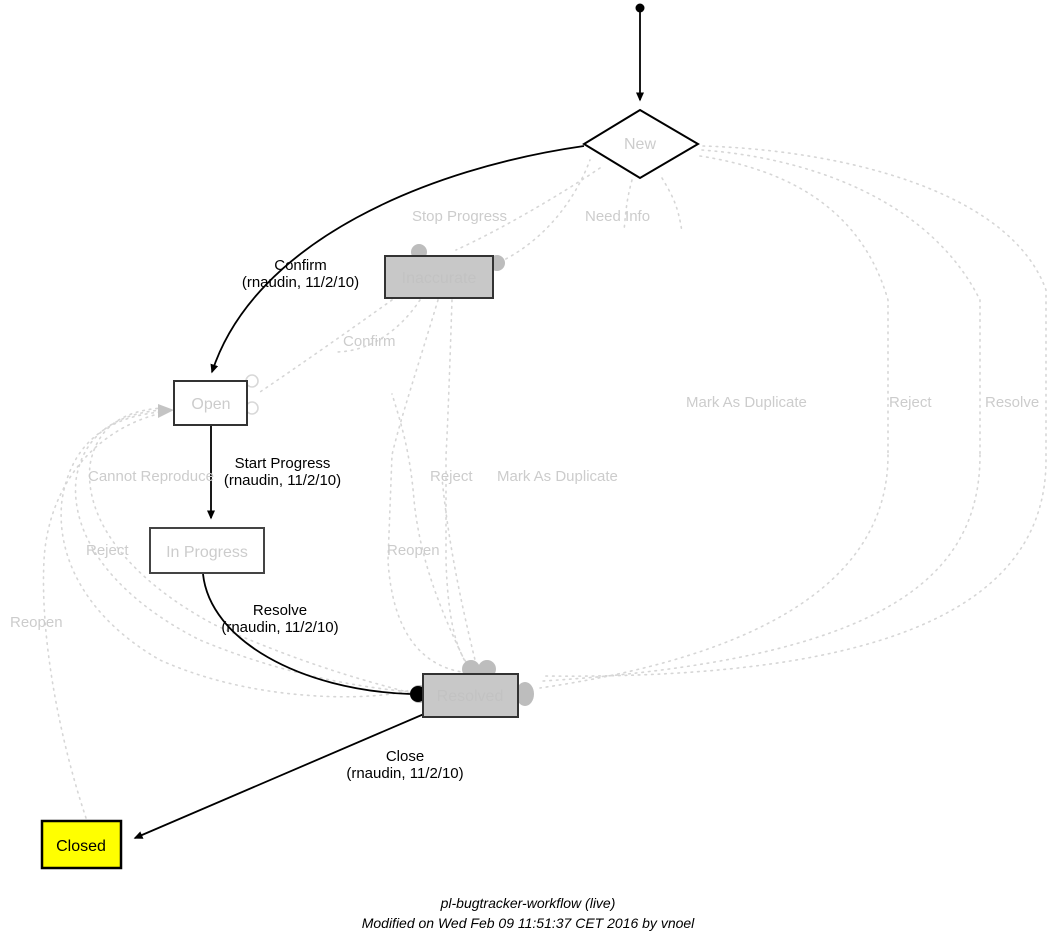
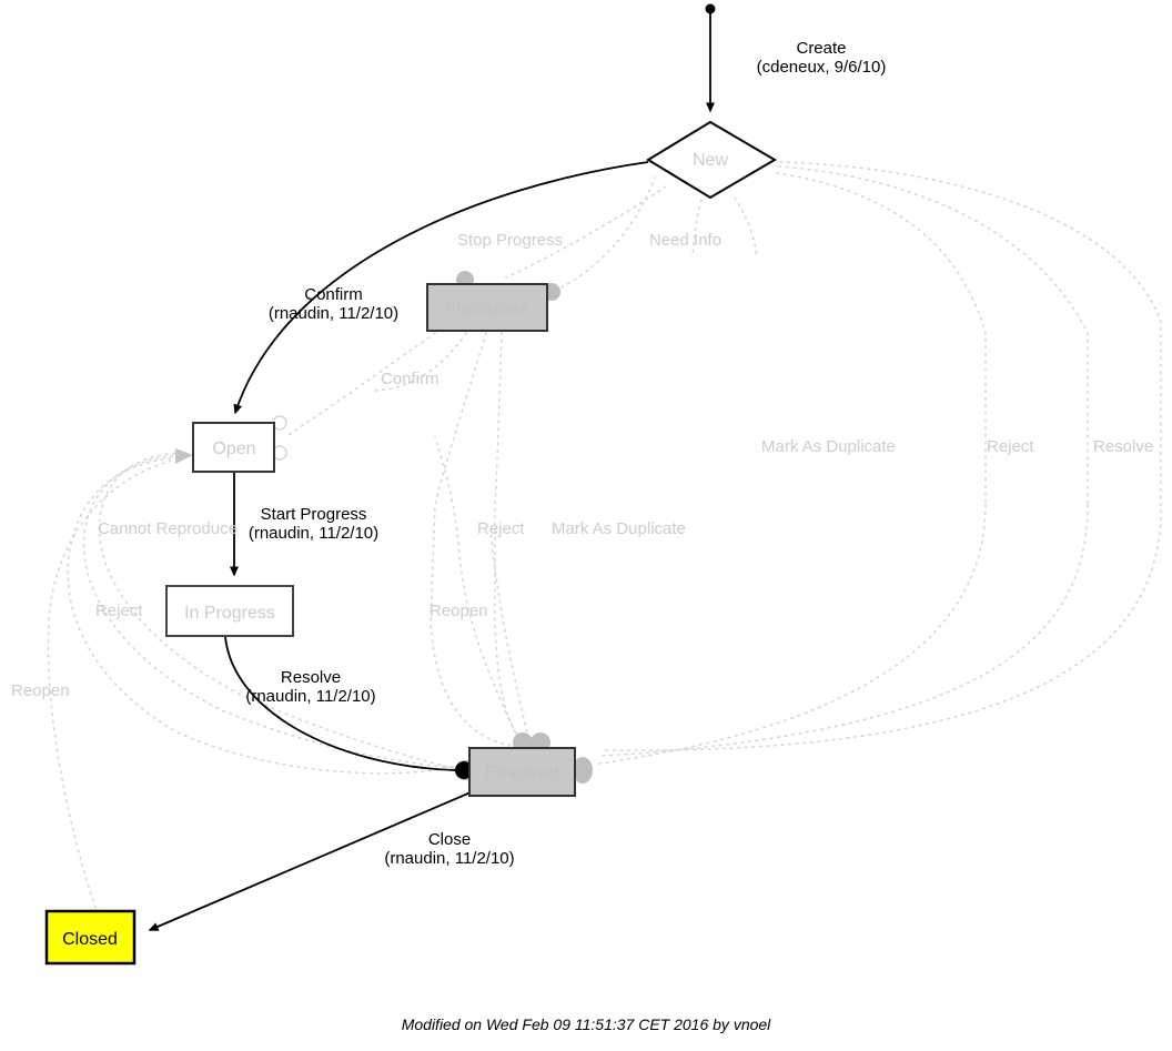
  New
  Open
  In Progress
  Closed
+ Create
+ (cdeneux, 9/6/10)
  Confirm
  (rnaudin, 11/2/10)
  Start Progress
  (rnaudin, 11/2/10)
  Resolve
  (rnaudin, 11/2/10)
  Close
  (rnaudin, 11/2/10)
  Stop Progress
  Need Info
  Confirm
  Mark As Duplicate
  Reject
  Resolve
  Cannot Reproduce
  Reject
  Mark As Duplicate
  Reject
  Reopen
  Reopen
- pl-bugtracker-workflow (live)
  Modified on Wed Feb 09 11:51:37 CET 2016 by vnoel
